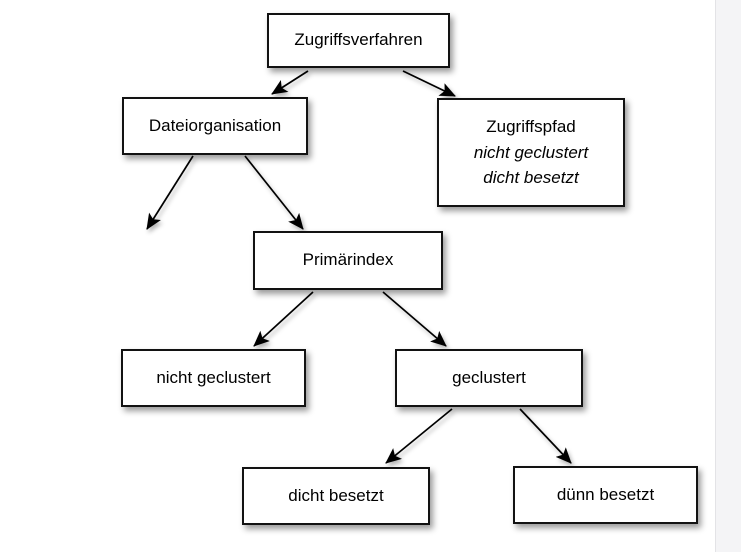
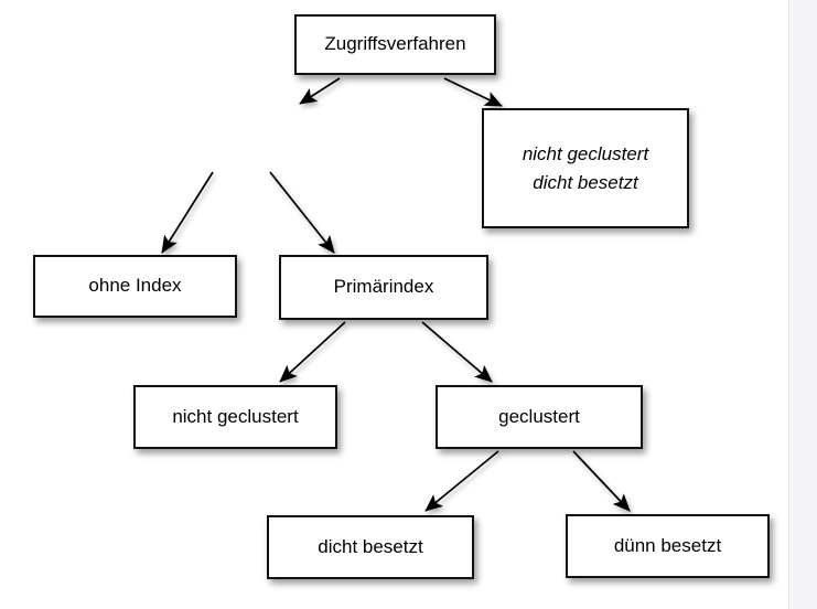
  Zugriffsverfahren
- Dateiorganisation
- Zugriffspfad
  nicht geclustert
  dicht besetzt
+ ohne Index
  Primärindex
  nicht geclustert
  geclustert
  dicht besetzt
  dünn besetzt
